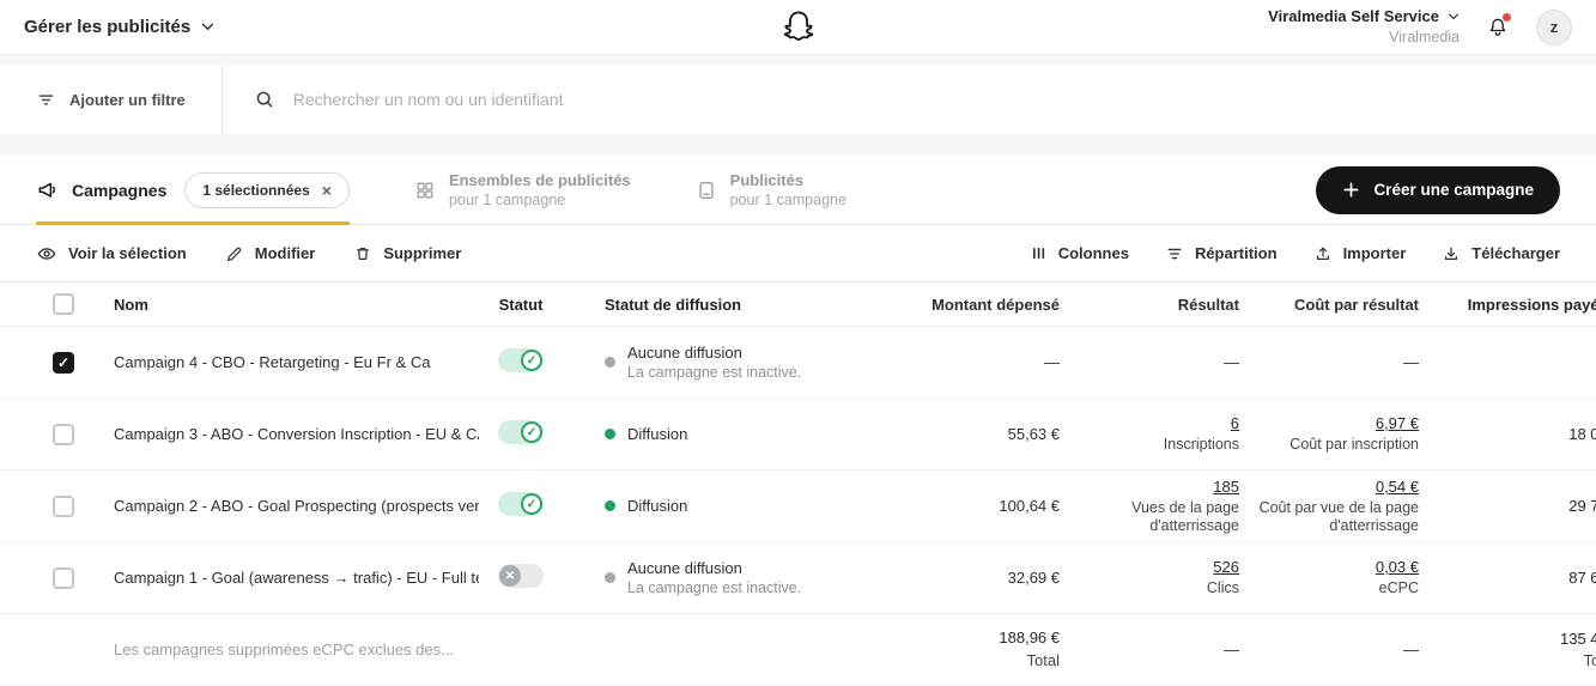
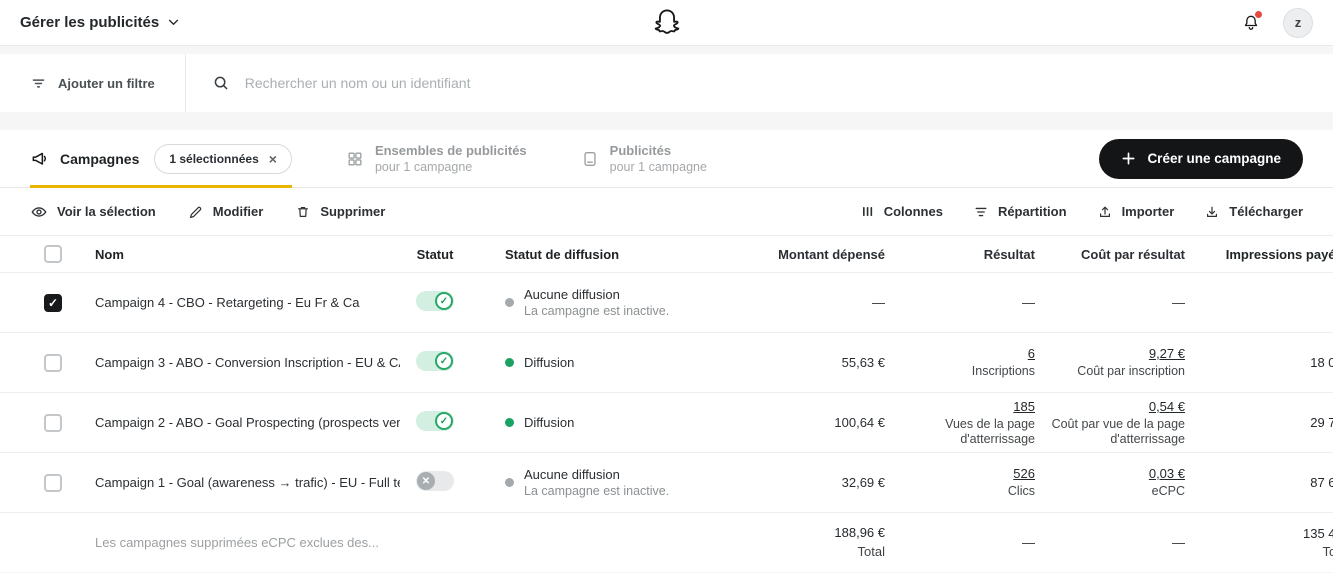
  Gérer les publicités
- Viralmedia Self Service
- Viralmedia
  z
  Ajouter un filtre
  Rechercher un nom ou un identifiant
  Campagnes
  1 sélectionnées
  ×
  Ensembles de publicités
  pour 1 campagne
  Publicités
  pour 1 campagne
  Créer une campagne
  Voir la sélection
  Modifier
  Supprimer
  Colonnes
  Répartition
  Importer
  Télécharger
  Nom
  Statut
  Statut de diffusion
  Montant dépensé
  Résultat
  Coût par résultat
  Impressions payé
  Campaign 4 - CBO - Retargeting - Eu Fr & Ca
  ✓
  Aucune diffusion
  La campagne est inactive.
  —
  —
  —
  Campaign 3 - ABO - Conversion Inscription - EU & C
  ✓
  Diffusion
  55,63 €
  6
  Inscriptions
- 6,97 €
+ 9,27 €
  Coût par inscription
  Campaign 2 - ABO - Goal Prospecting (prospects ver
  ✓
  Diffusion
  100,64 €
  185
  Vues de la page d'atterrissage
  0,54 €
  Coût par vue de la page d'atterrissage
  Campaign 1 - Goal (awareness → trafic) - EU - Full t
  ✕
  Aucune diffusion
  La campagne est inactive.
  32,69 €
  526
  Clics
  0,03 €
  eCPC
  Les campagnes supprimées eCPC exclues des...
  188,96 €
  Total
  —
  —
